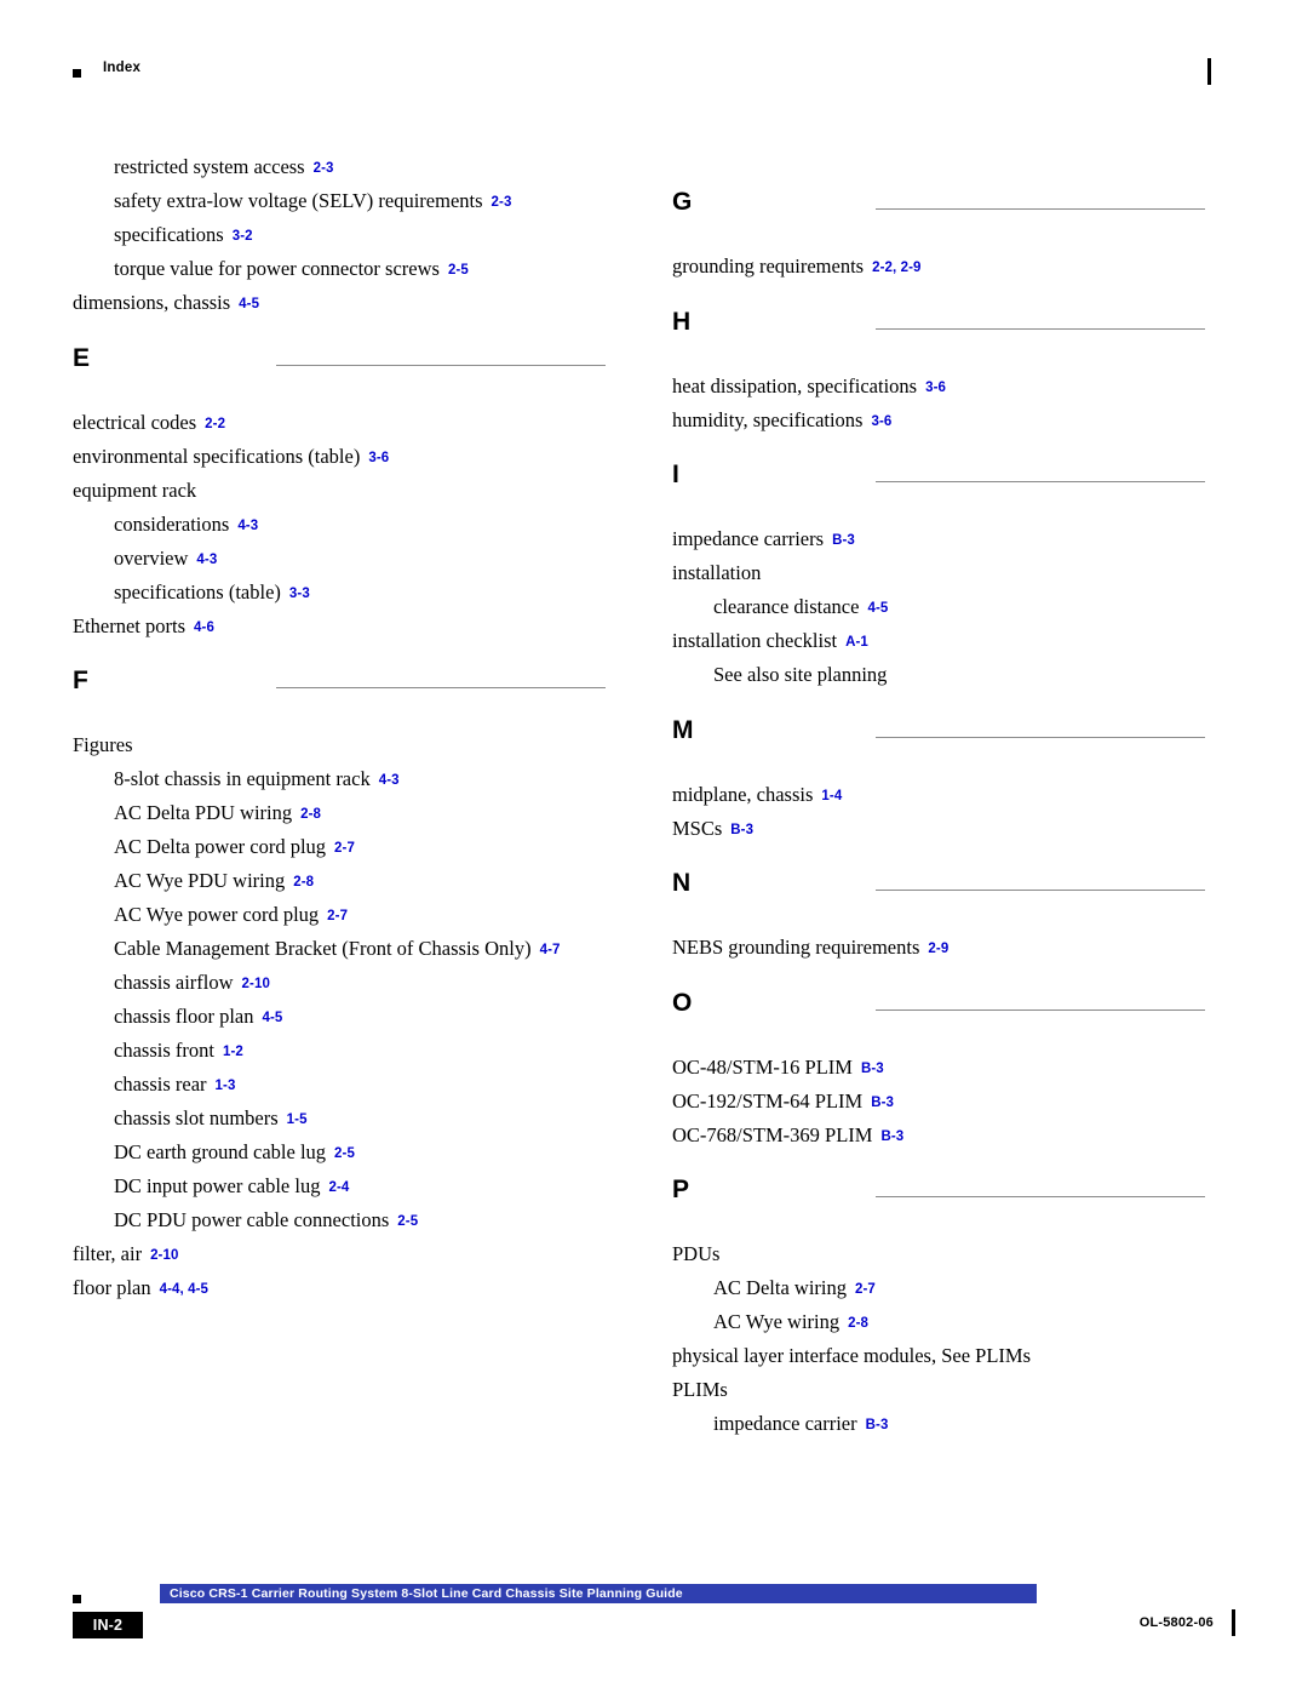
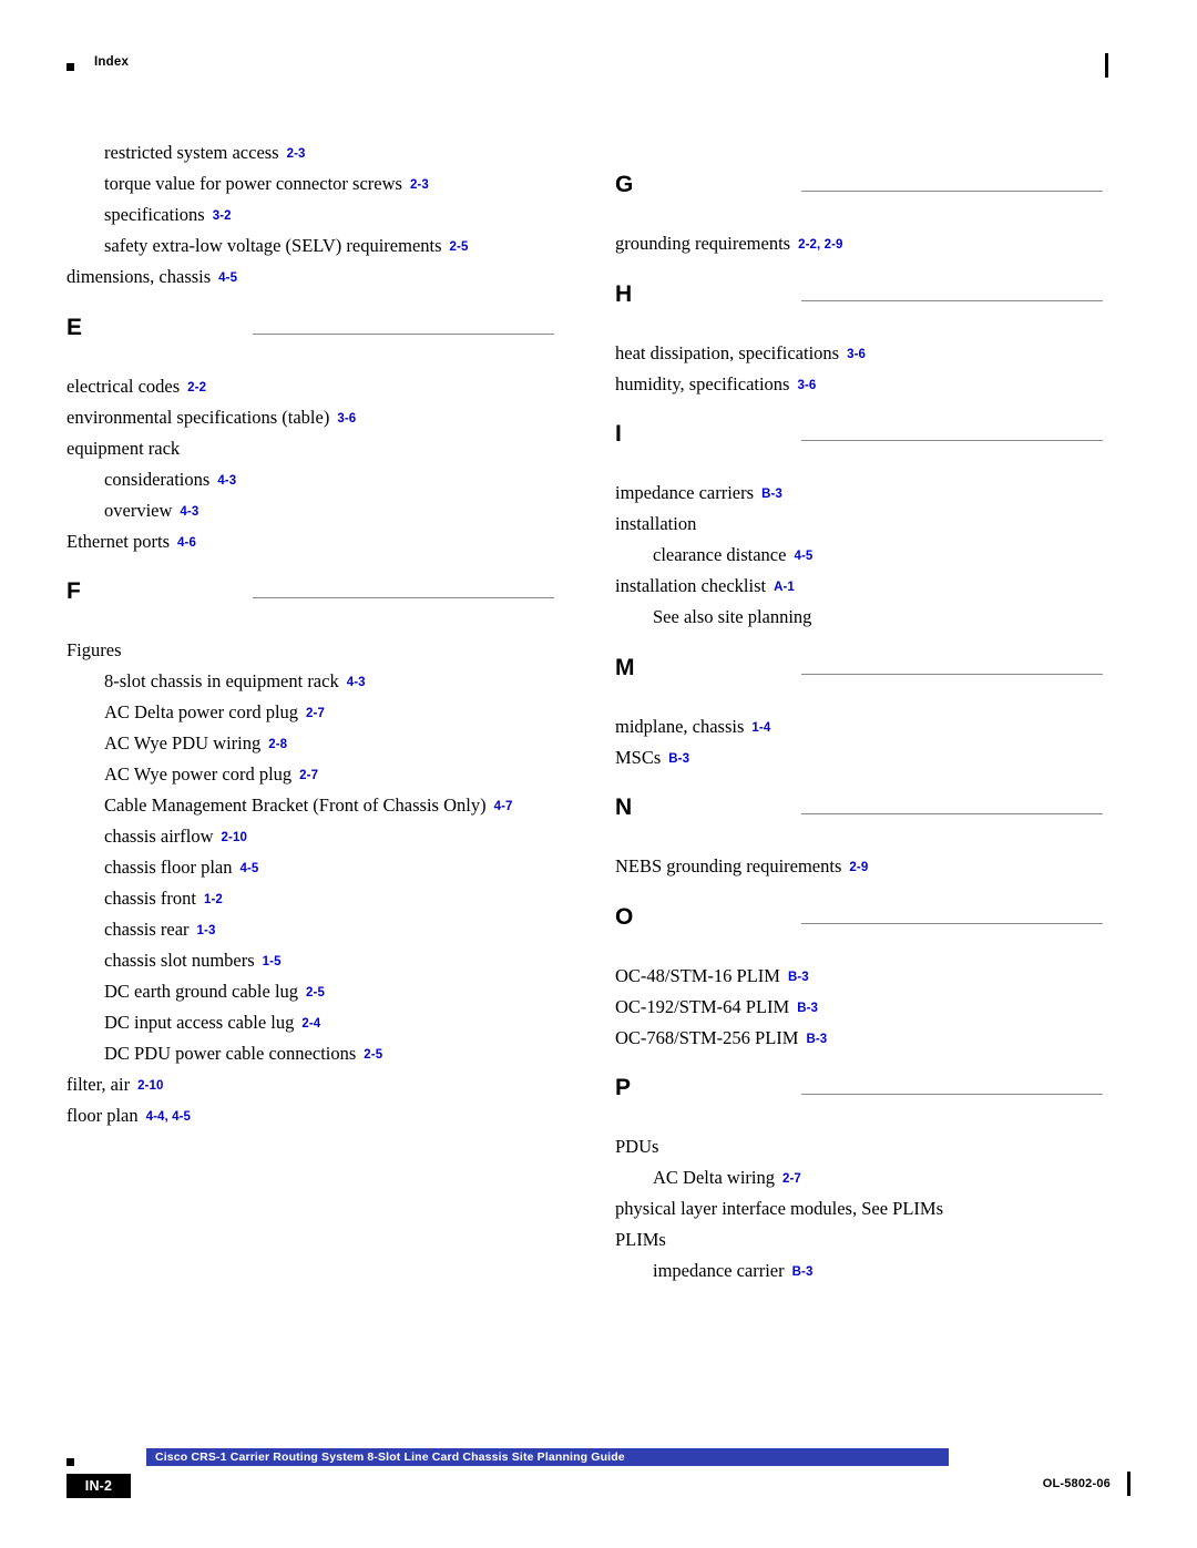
  Index
  restricted system access 2-3
- safety extra-low voltage (SELV) requirements 2-3
+ torque value for power connector screws 2-3
  specifications 3-2
- torque value for power connector screws 2-5
+ safety extra-low voltage (SELV) requirements 2-5
  dimensions, chassis 4-5
  E
  electrical codes 2-2
  environmental specifications (table) 3-6
  equipment rack
  considerations 4-3
  overview 4-3
- specifications (table) 3-3
  Ethernet ports 4-6
  F
  Figures
  8-slot chassis in equipment rack 4-3
- AC Delta PDU wiring 2-8
  AC Delta power cord plug 2-7
  AC Wye PDU wiring 2-8
  AC Wye power cord plug 2-7
  Cable Management Bracket (Front of Chassis Only) 4-7
  chassis airflow 2-10
  chassis floor plan 4-5
  chassis front 1-2
  chassis rear 1-3
  chassis slot numbers 1-5
  DC earth ground cable lug 2-5
- DC input power cable lug 2-4
+ DC input access cable lug 2-4
  DC PDU power cable connections 2-5
  filter, air 2-10
  floor plan 4-4, 4-5
  G
  grounding requirements 2-2, 2-9
  H
  heat dissipation, specifications 3-6
  humidity, specifications 3-6
  I
  impedance carriers B-3
  installation
  clearance distance 4-5
  installation checklist A-1
  See also site planning
  M
  midplane, chassis 1-4
  MSCs B-3
  N
  NEBS grounding requirements 2-9
  O
  OC-48/STM-16 PLIM B-3
  OC-192/STM-64 PLIM B-3
- OC-768/STM-369 PLIM B-3
+ OC-768/STM-256 PLIM B-3
  P
  PDUs
  AC Delta wiring 2-7
- AC Wye wiring 2-8
  physical layer interface modules, See PLIMs
  PLIMs
  impedance carrier B-3
  Cisco CRS-1 Carrier Routing System 8-Slot Line Card Chassis Site Planning Guide
  IN-2
  OL-5802-06
